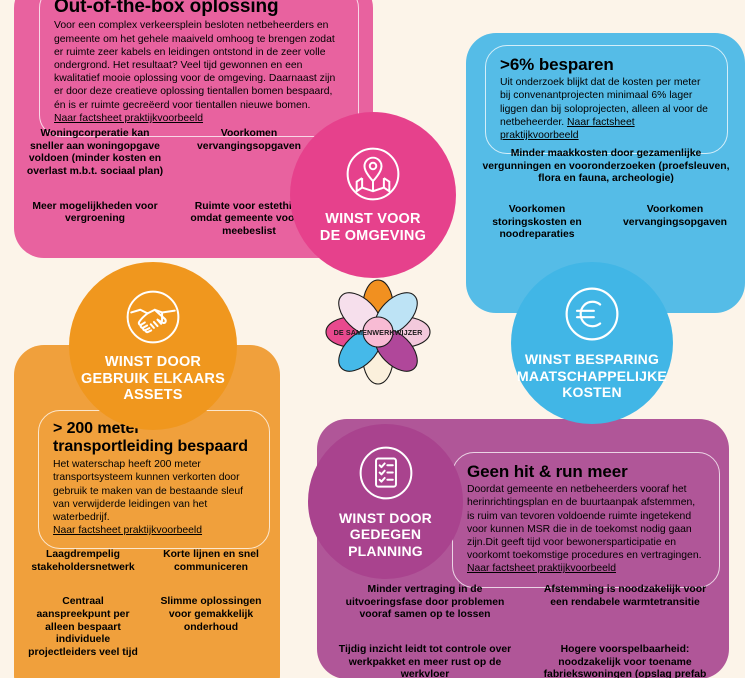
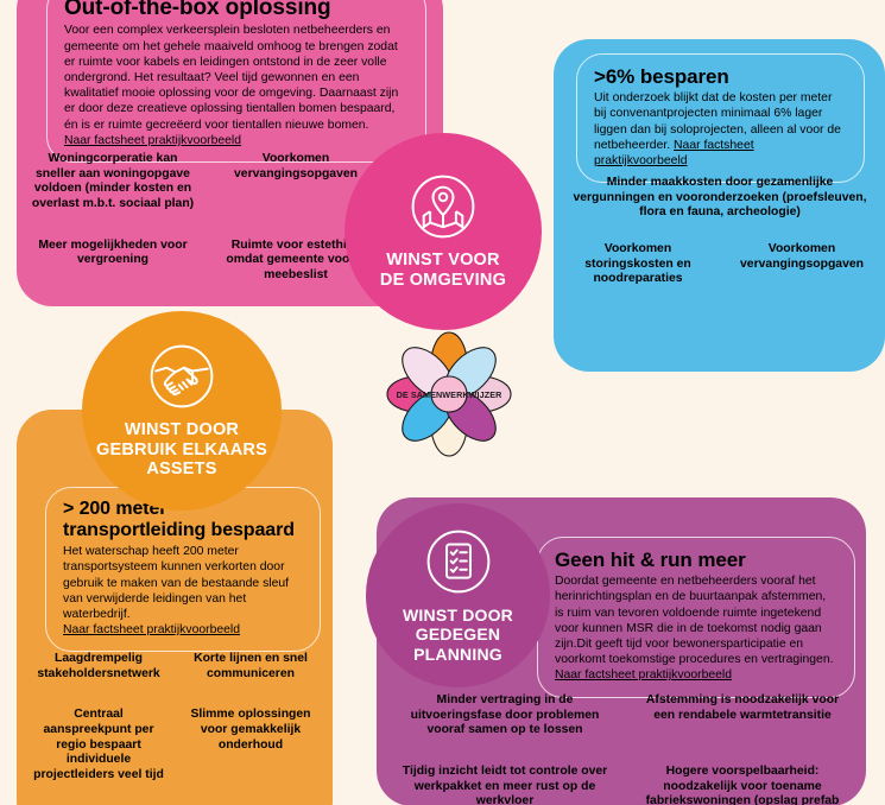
  Out-of-the-box oplossing
- Voor een complex verkeersplein besloten netbeheerders en gemeente om het gehele maaiveld omhoog te brengen zodat er ruimte zeer kabels en leidingen ontstond in de zeer volle ondergrond. Het resultaat? Veel tijd gewonnen en een kwalitatief mooie oplossing voor de omgeving. Daarnaast zijn er door deze creatieve oplossing tientallen bomen bespaard, én is er ruimte gecreëerd voor tientallen nieuwe bomen.
+ Voor een complex verkeersplein besloten netbeheerders en gemeente om het gehele maaiveld omhoog te brengen zodat er ruimte voor kabels en leidingen ontstond in de zeer volle ondergrond. Het resultaat? Veel tijd gewonnen en een kwalitatief mooie oplossing voor de omgeving. Daarnaast zijn er door deze creatieve oplossing tientallen bomen bespaard, én is er ruimte gecreëerd voor tientallen nieuwe bomen.
  Naar factsheet praktijkvoorbeeld
  Woningcorperatie kan sneller aan woningopgave voldoen (minder kosten en overlast m.b.t. sociaal plan)
  Voorkomen vervangingsopgaven
  Meer mogelijkheden voor vergroening
  Ruimte voor esteth omdat gemeente voo meebeslist
  >6% besparen
  Uit onderzoek blijkt dat de kosten per meter bij convenantprojecten minimaal 6% lager liggen dan bij soloprojecten, alleen al voor de netbeheerder. Naar factsheet praktijkvoorbeeld
  Minder maakkosten door gezamenlijke vergunningen en vooronderzoeken (proefsleuven, flora en fauna, archeologie)
  Voorkomen storingskosten en noodreparaties
  Voorkomen vervangingsopgaven
  > 200 mete
  transportleiding bespaard
  Het waterschap heeft 200 meter transportsysteem kunnen verkorten door gebruik te maken van de bestaande sleuf van verwijderde leidingen van het waterbedrijf.
  Naar factsheet praktijkvoorbeeld
  Laagdrempelig stakeholdersnetwerk
  Korte lijnen en snel communiceren
- Centraal aanspreekpunt per alleen bespaart individuele projectleiders veel tijd
+ Centraal aanspreekpunt per regio bespaart individuele projectleiders veel tijd
  Slimme oplossingen voor gemakkelijk onderhoud
  Geen hit & run meer
  Doordat gemeente en netbeheerders vooraf het herinrichtingsplan en de buurtaanpak afstemmen, is ruim van tevoren voldoende ruimte ingetekend voor kunnen MSR die in de toekomst nodig gaan zijn.Dit geeft tijd voor bewonersparticipatie en voorkomt toekomstige procedures en vertragingen. Naar factsheet praktijkvoorbeeld
  Minder vertraging in de uitvoeringsfase door problemen vooraf samen op te lossen
  Afstemming is noodzakelijk voor een rendabele warmtetransitie
  Tijdig inzicht leidt tot controle over werkpakket en meer rust op de werkvloer
  Hogere voorspelbaarheid: noodzakelijk voor toename fabriekswoningen (opslag prefab
  WINST VOOR
  DE OMGEVING
  WINST DOOR
  GEBRUIK ELKAARS
  ASSETS
- WINST BESPARING
- MAATSCHAPPELIJKE
- KOSTEN
  WINST DOOR
  GEDEGEN
  PLANNING
  DE SAMENWERKWIJZER
